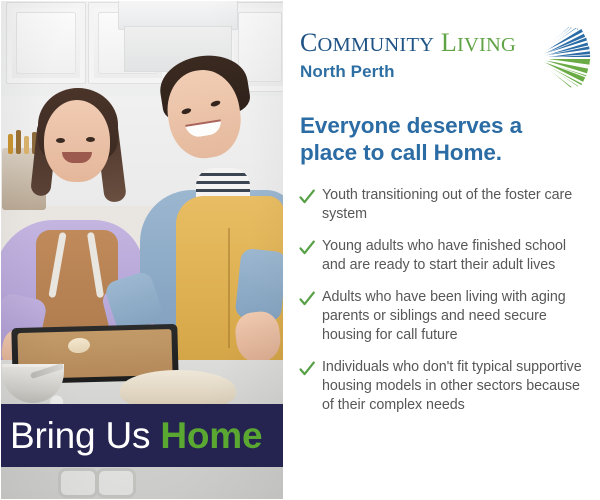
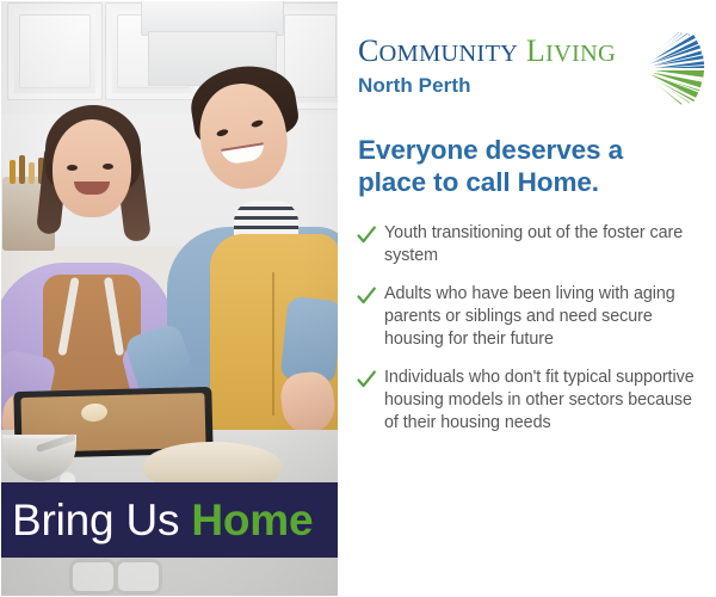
  Bring Us Home
  COMMUNITY LIVING
  North Perth
  Everyone deserves a
  place to call Home.
  Youth transitioning out of the foster care system
- Young adults who have finished school and are ready to start their adult lives
- Adults who have been living with aging parents or siblings and need secure housing for call future
+ Adults who have been living with aging parents or siblings and need secure housing for their future
- Individuals who don't fit typical supportive housing models in other sectors because of their complex needs
+ Individuals who don't fit typical supportive housing models in other sectors because of their housing needs
